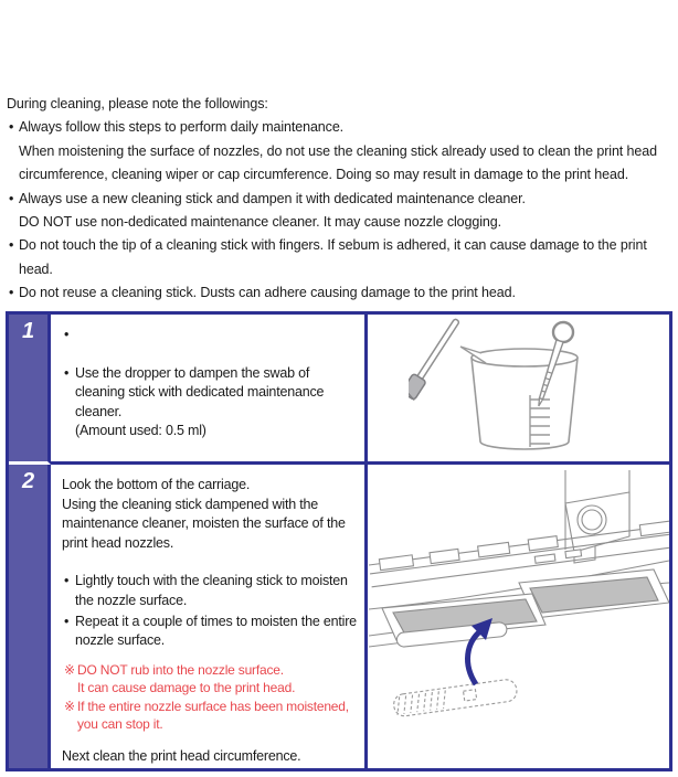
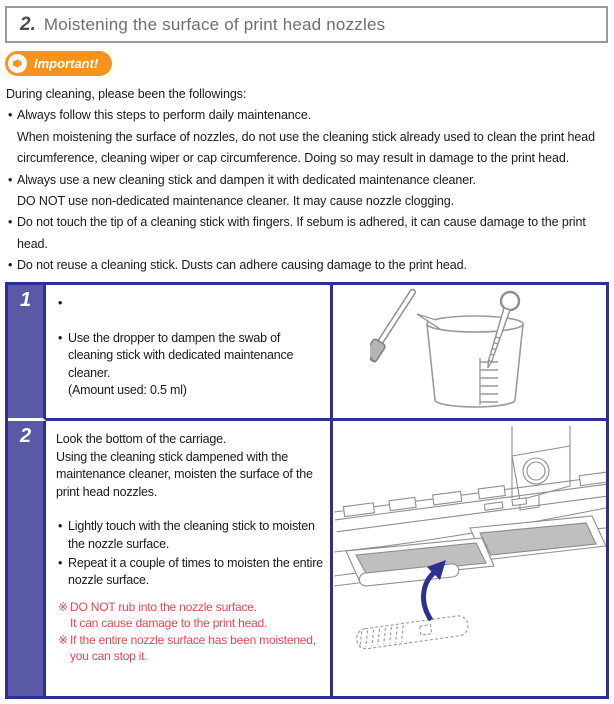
+ 2.
+ Moistening the surface of print head nozzles
+ Important!
- During cleaning, please note the followings:
+ During cleaning, please been the followings:
  •
  Always follow this steps to perform daily maintenance.
  When moistening the surface of nozzles, do not use the cleaning stick already used to clean the print head
  circumference, cleaning wiper or cap circumference. Doing so may result in damage to the print head.
  •
  Always use a new cleaning stick and dampen it with dedicated maintenance cleaner.
  DO NOT use non-dedicated maintenance cleaner. It may cause nozzle clogging.
  •
  Do not touch the tip of a cleaning stick with fingers. If sebum is adhered, it can cause damage to the print
  head.
  •
  Do not reuse a cleaning stick. Dusts can adhere causing damage to the print head.
  1
  •
  •
  Use the dropper to dampen the swab of
  cleaning stick with dedicated maintenance
  cleaner.
  (Amount used: 0.5 ml)
  2
  Look the bottom of the carriage.
  Using the cleaning stick dampened with the
  maintenance cleaner, moisten the surface of the
  print head nozzles.
  •
  Lightly touch with the cleaning stick to moisten
  the nozzle surface.
  •
  Repeat it a couple of times to moisten the entire
  nozzle surface.
  ※
  DO NOT rub into the nozzle surface.
  It can cause damage to the print head.
  ※
  If the entire nozzle surface has been moistened,
  you can stop it.
- Next clean the print head circumference.
